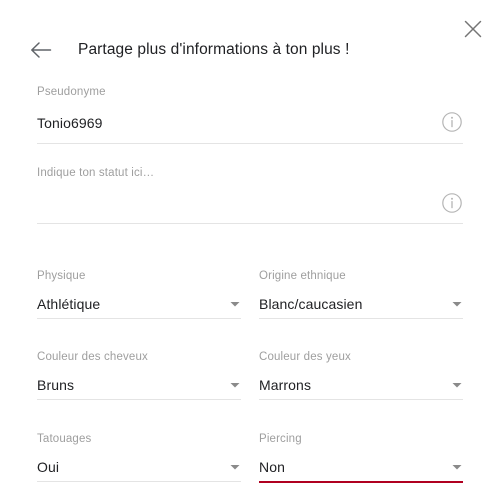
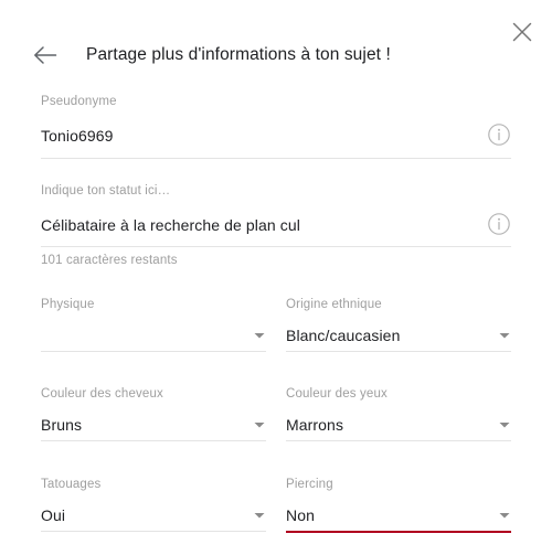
- Partage plus d'informations à ton plus !
+ Partage plus d'informations à ton sujet !
  Pseudonyme
  Tonio6969
  Indique ton statut ici…
+ Célibataire à la recherche de plan cul
+ 101 caractères restants
  Physique
- Athlétique
  Origine ethnique
  Blanc/caucasien
  Couleur des cheveux
  Bruns
  Couleur des yeux
  Marrons
  Tatouages
  Oui
  Piercing
  Non
